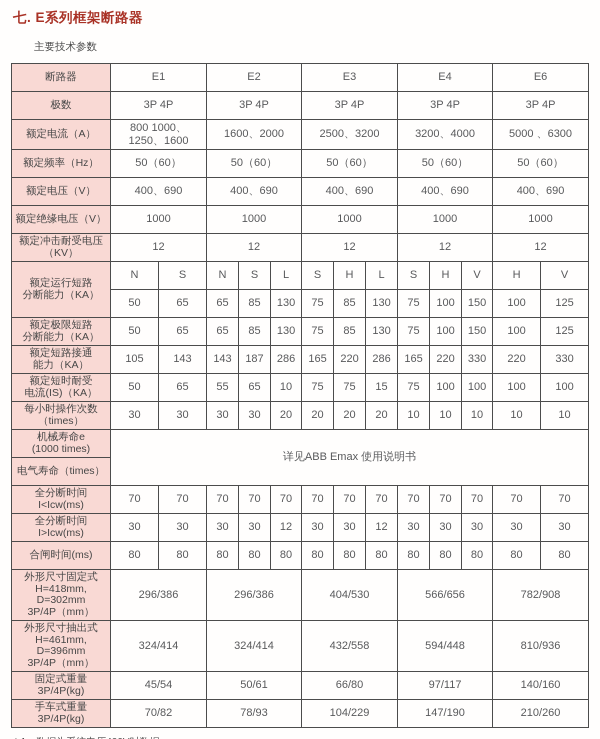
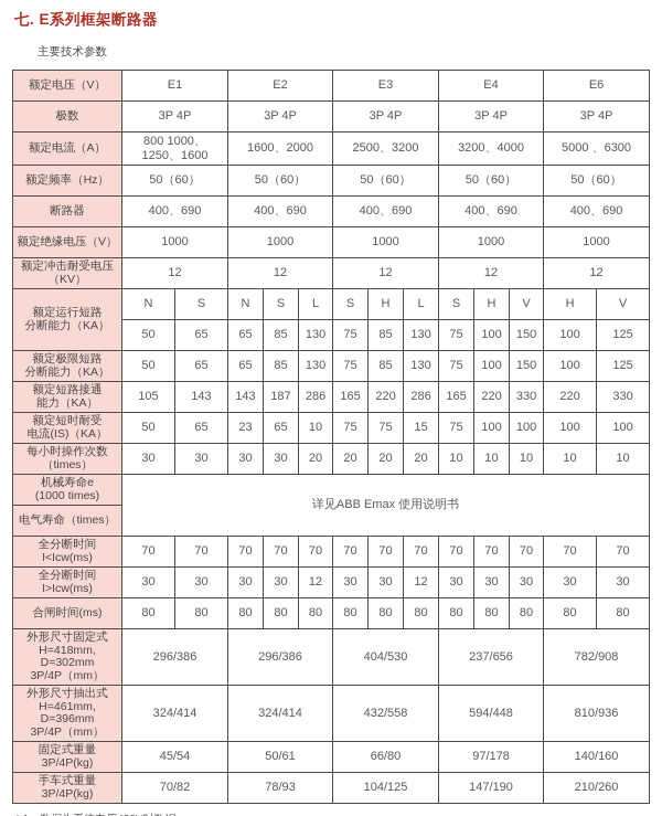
  七. E系列框架断路器
  主要技术参数
- 断路器	E1	E2	E3	E4	E6
+ 额定电压（V）	E1	E2	E3	E4	E6
  极数	3P 4P	3P 4P	3P 4P	3P 4P	3P 4P
  额定电流（A）	800 1000、 1250、1600	1600、2000	2500、3200	3200、4000	5000 、6300
  额定频率（Hz）	50（60）	50（60）	50（60）	50（60）	50（60）
- 额定电压（V）	400、690	400、690	400、690	400、690	400、690
+ 断路器	400、690	400、690	400、690	400、690	400、690
  额定绝缘电压（V）	1000	1000	1000	1000	1000
  额定冲击耐受电压 （KV）	12	12	12	12	12
  额定运行短路 分断能力（KA）	N	S	N	S	L	S	H	L	S	H	V	H	V
  50	65	65	85	130	75	85	130	75	100	150	100	125
  额定极限短路 分断能力（KA）	50	65	65	85	130	75	85	130	75	100	150	100	125
  额定短路接通 能力（KA）	105	143	143	187	286	165	220	286	165	220	330	220	330
- 额定短时耐受 电流(IS)（KA）	50	65	55	65	10	75	75	15	75	100	100	100	100
+ 额定短时耐受 电流(IS)（KA）	50	65	23	65	10	75	75	15	75	100	100	100	100
  每小时操作次数 （times）	30	30	30	30	20	20	20	20	10	10	10	10	10
  机械寿命e (1000 times)	详见ABB Emax 使用说明书
  电气寿命（times）
  全分断时间 I<Icw(ms)	70	70	70	70	70	70	70	70	70	70	70	70	70
  全分断时间 I>Icw(ms)	30	30	30	30	12	30	30	12	30	30	30	30	30
  合闸时间(ms)	80	80	80	80	80	80	80	80	80	80	80	80	80
- 外形尺寸固定式 H=418mm, D=302mm 3P/4P（mm）	296/386	296/386	404/530	566/656	782/908
+ 外形尺寸固定式 H=418mm, D=302mm 3P/4P（mm）	296/386	296/386	404/530	237/656	782/908
  外形尺寸抽出式 H=461mm, D=396mm 3P/4P（mm）	324/414	324/414	432/558	594/448	810/936
- 固定式重量 3P/4P(kg)	45/54	50/61	66/80	97/117	140/160
+ 固定式重量 3P/4P(kg)	45/54	50/61	66/80	97/178	140/160
- 手车式重量 3P/4P(kg)	70/82	78/93	104/229	147/190	210/260
+ 手车式重量 3P/4P(kg)	70/82	78/93	104/125	147/190	210/260
